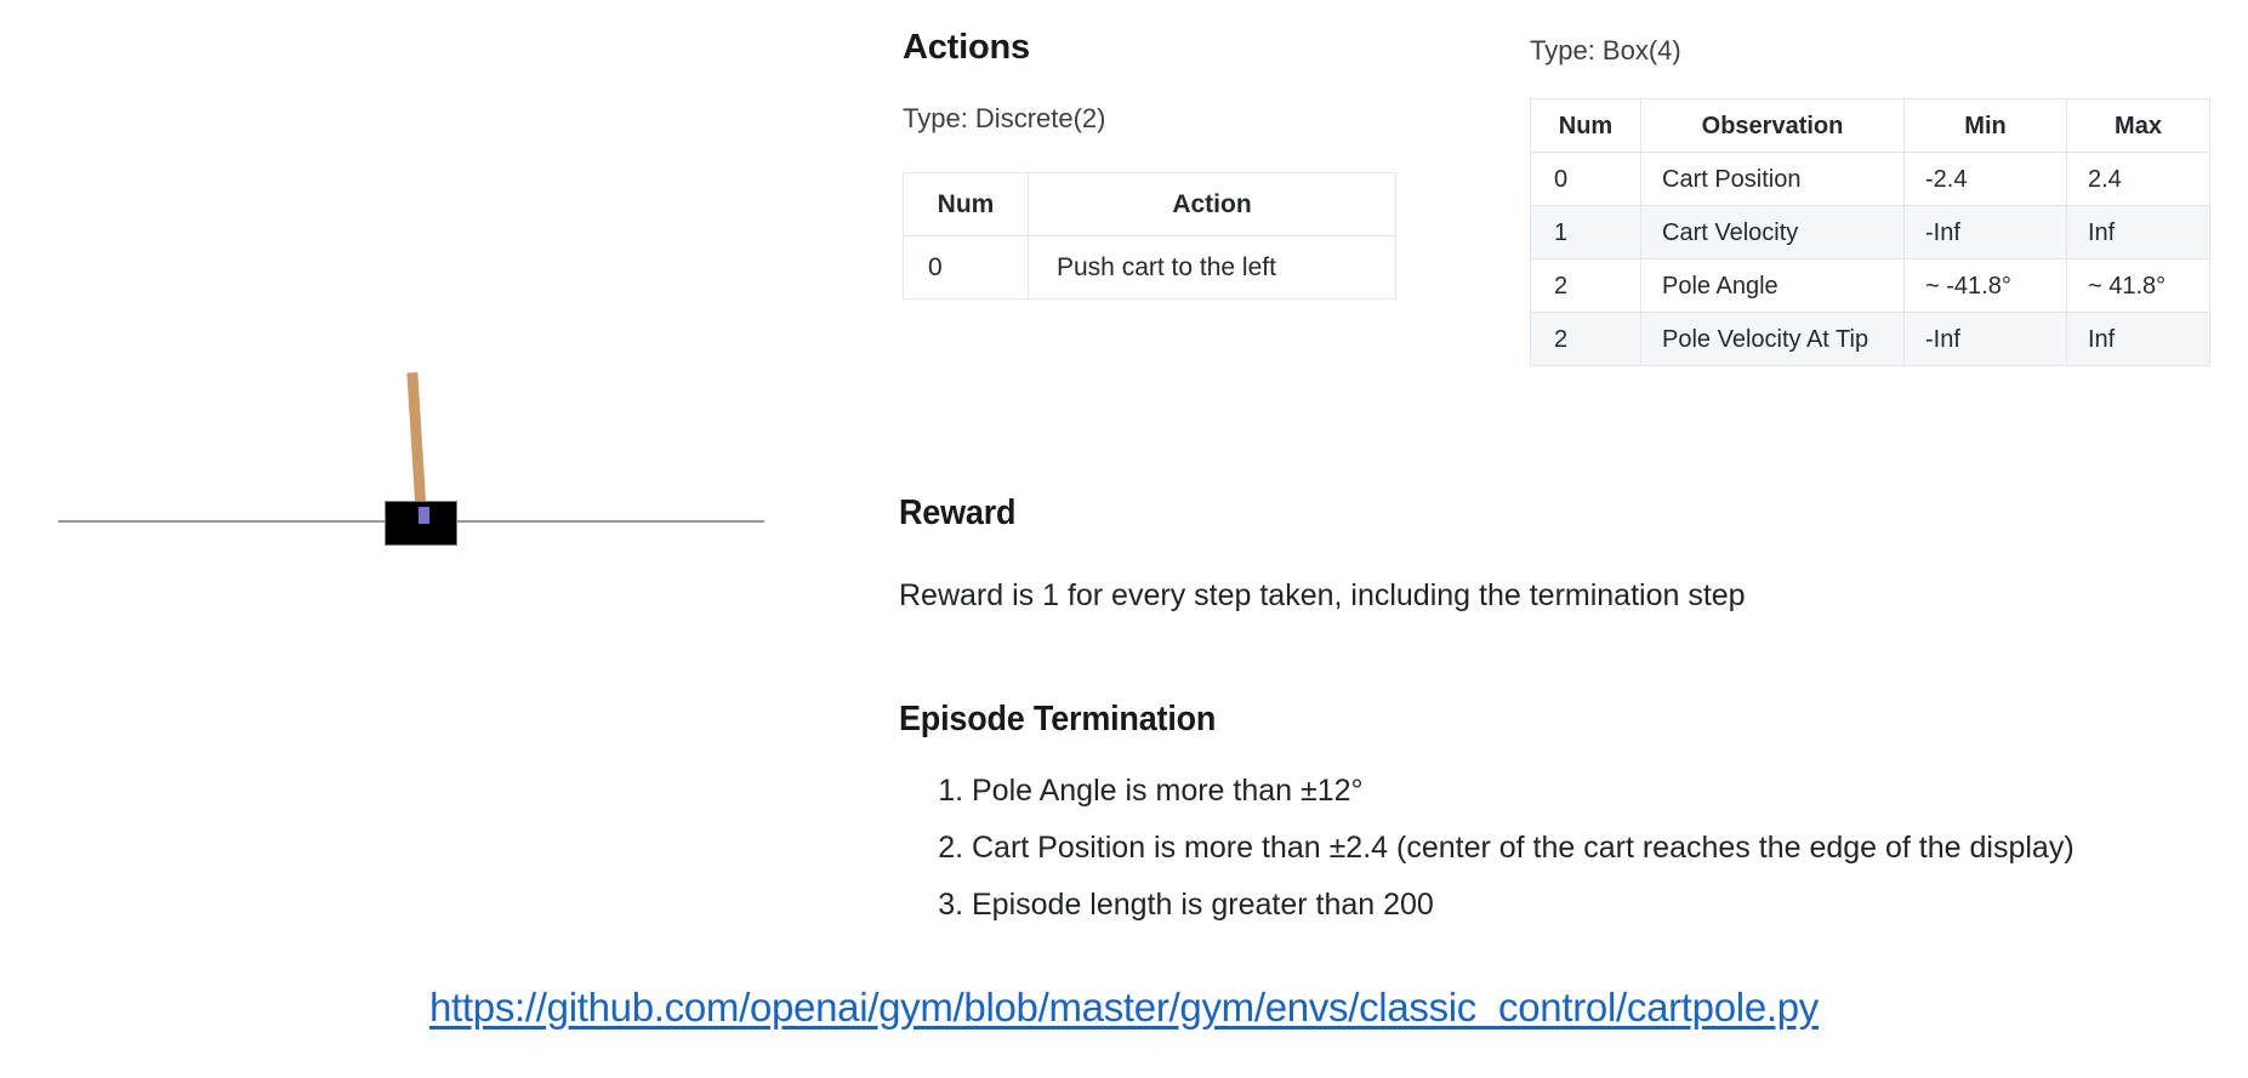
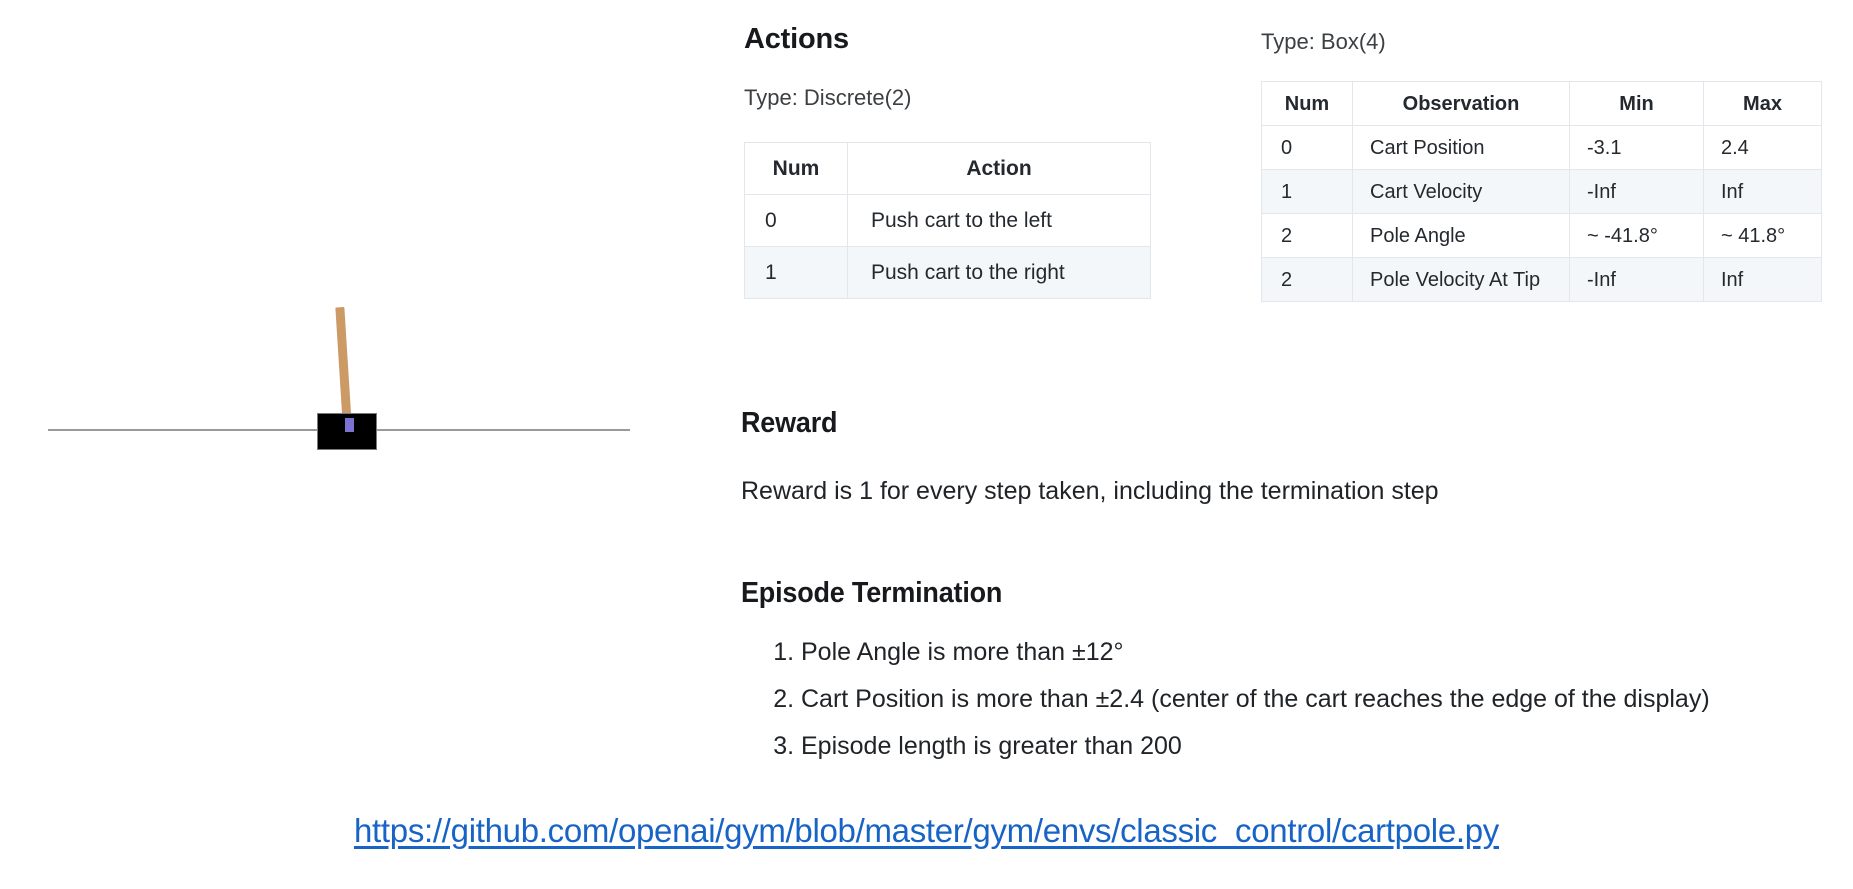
  Actions
  Type: Discrete(2)
  Num	Action
  0	Push cart to the left
+ 1	Push cart to the right
  Type: Box(4)
  Num	Observation	Min	Max
- 0	Cart Position	-2.4	2.4
+ 0	Cart Position	-3.1	2.4
  1	Cart Velocity	-Inf	Inf
  2	Pole Angle	~ -41.8°	~ 41.8°
  2	Pole Velocity At Tip	-Inf	Inf
  Reward
  Reward is 1 for every step taken, including the termination step
  Episode Termination
  Pole Angle is more than ±12°
  Cart Position is more than ±2.4 (center of the cart reaches the edge of the display)
  Episode length is greater than 200
  https://github.com/openai/gym/blob/master/gym/envs/classic_control/cartpole.py
